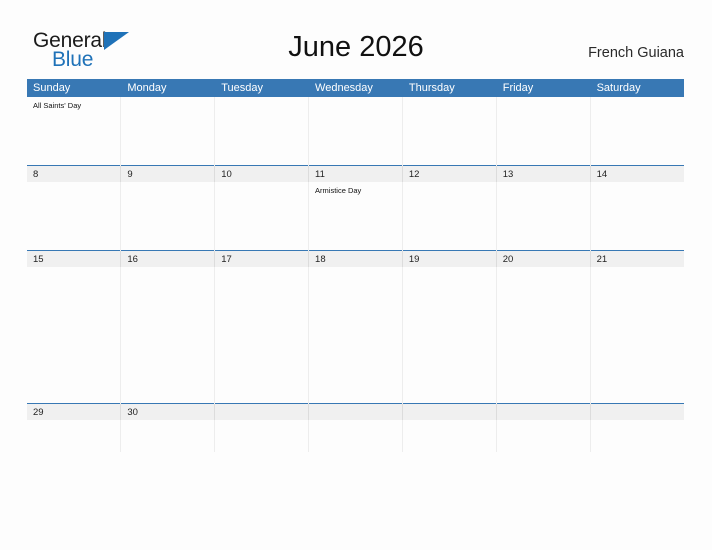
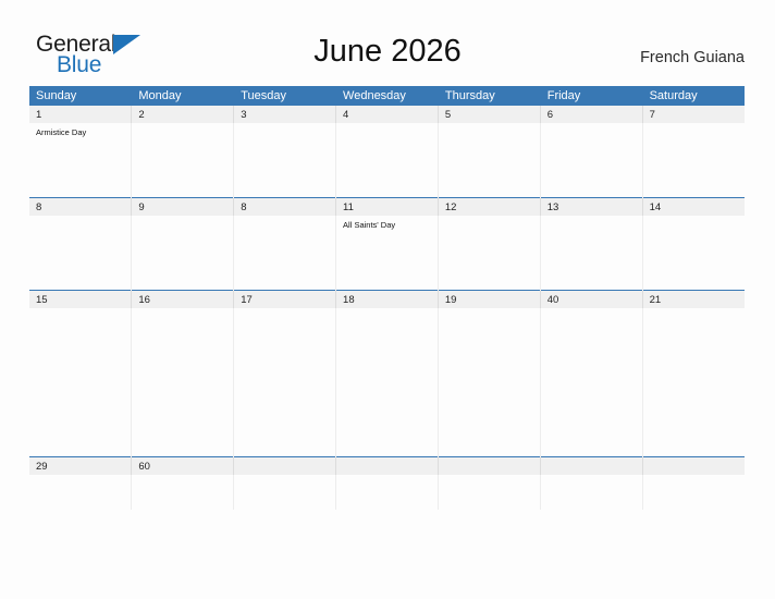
  General
  Blue
  June 2026
  French Guiana
  Sunday	Monday	Tuesday	Wednesday	Thursday	Friday	Saturday
+ 1	2	3	4	5	6	7
- All Saints' Day
+ Armistice Day
- 8	9	10	11	12	13	14
+ 8	9	8	11	12	13	14
- 			Armistice Day
+ 			All Saints' Day
- 15	16	17	18	19	20	21
+ 15	16	17	18	19	40	21
- 29	30
+ 29	60
